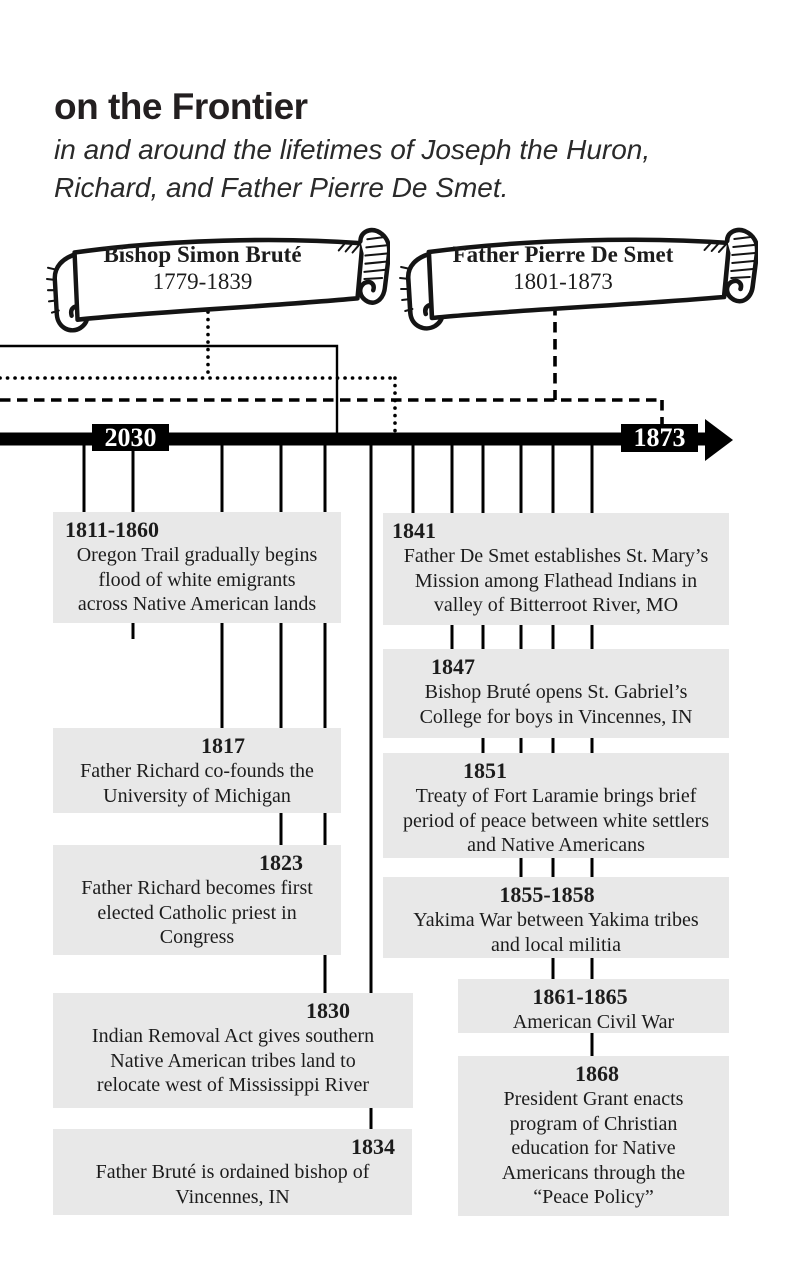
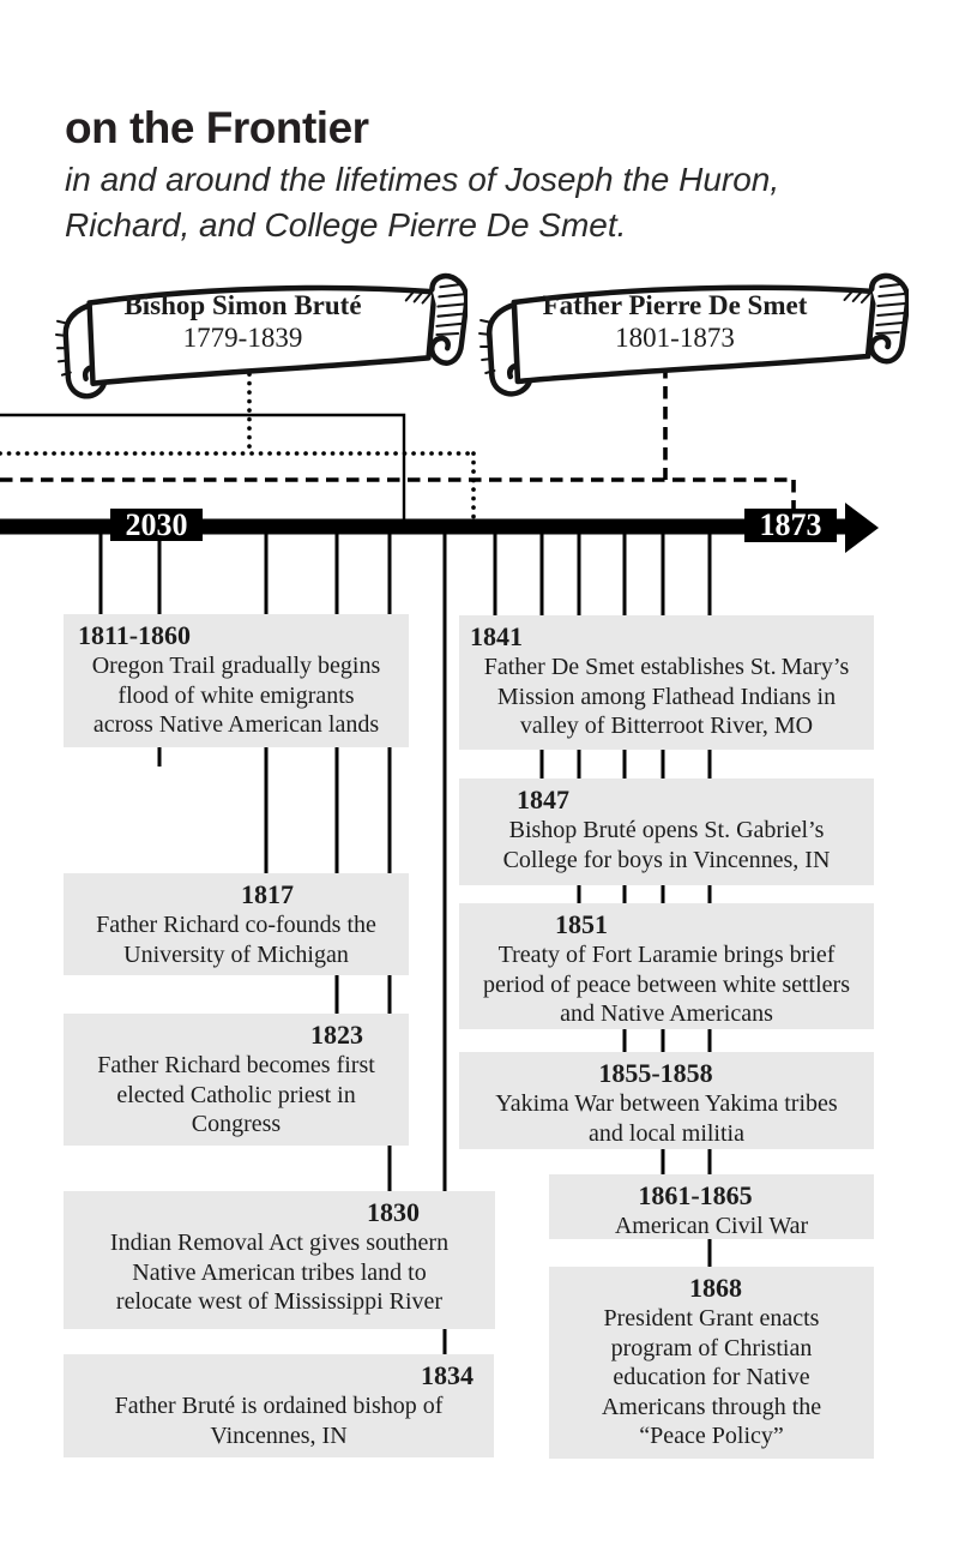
  on the Frontier
  in and around the lifetimes of Joseph the Huron,
- Richard, and Father Pierre De Smet.
+ Richard, and College Pierre De Smet.
  Bishop Simon Bruté
  1779-1839
  Father Pierre De Smet
  1801-1873
  2030
  1873
  1811-1860
  Oregon Trail gradually begins
  flood of white emigrants
  across Native American lands
  1817
  Father Richard co-founds the
  University of Michigan
  1823
  Father Richard becomes first
  elected Catholic priest in
  Congress
  1830
  Indian Removal Act gives southern
  Native American tribes land to
  relocate west of Mississippi River
  1834
  Father Bruté is ordained bishop of
  Vincennes, IN
  1841
  Father De Smet establishes St. Mary’s
  Mission among Flathead Indians in
  valley of Bitterroot River, MO
  1847
  Bishop Bruté opens St. Gabriel’s
  College for boys in Vincennes, IN
  1851
  Treaty of Fort Laramie brings brief
  period of peace between white settlers
  and Native Americans
  1855-1858
  Yakima War between Yakima tribes
  and local militia
  1861-1865
  American Civil War
  1868
  President Grant enacts
  program of Christian
  education for Native
  Americans through the
  “Peace Policy”
